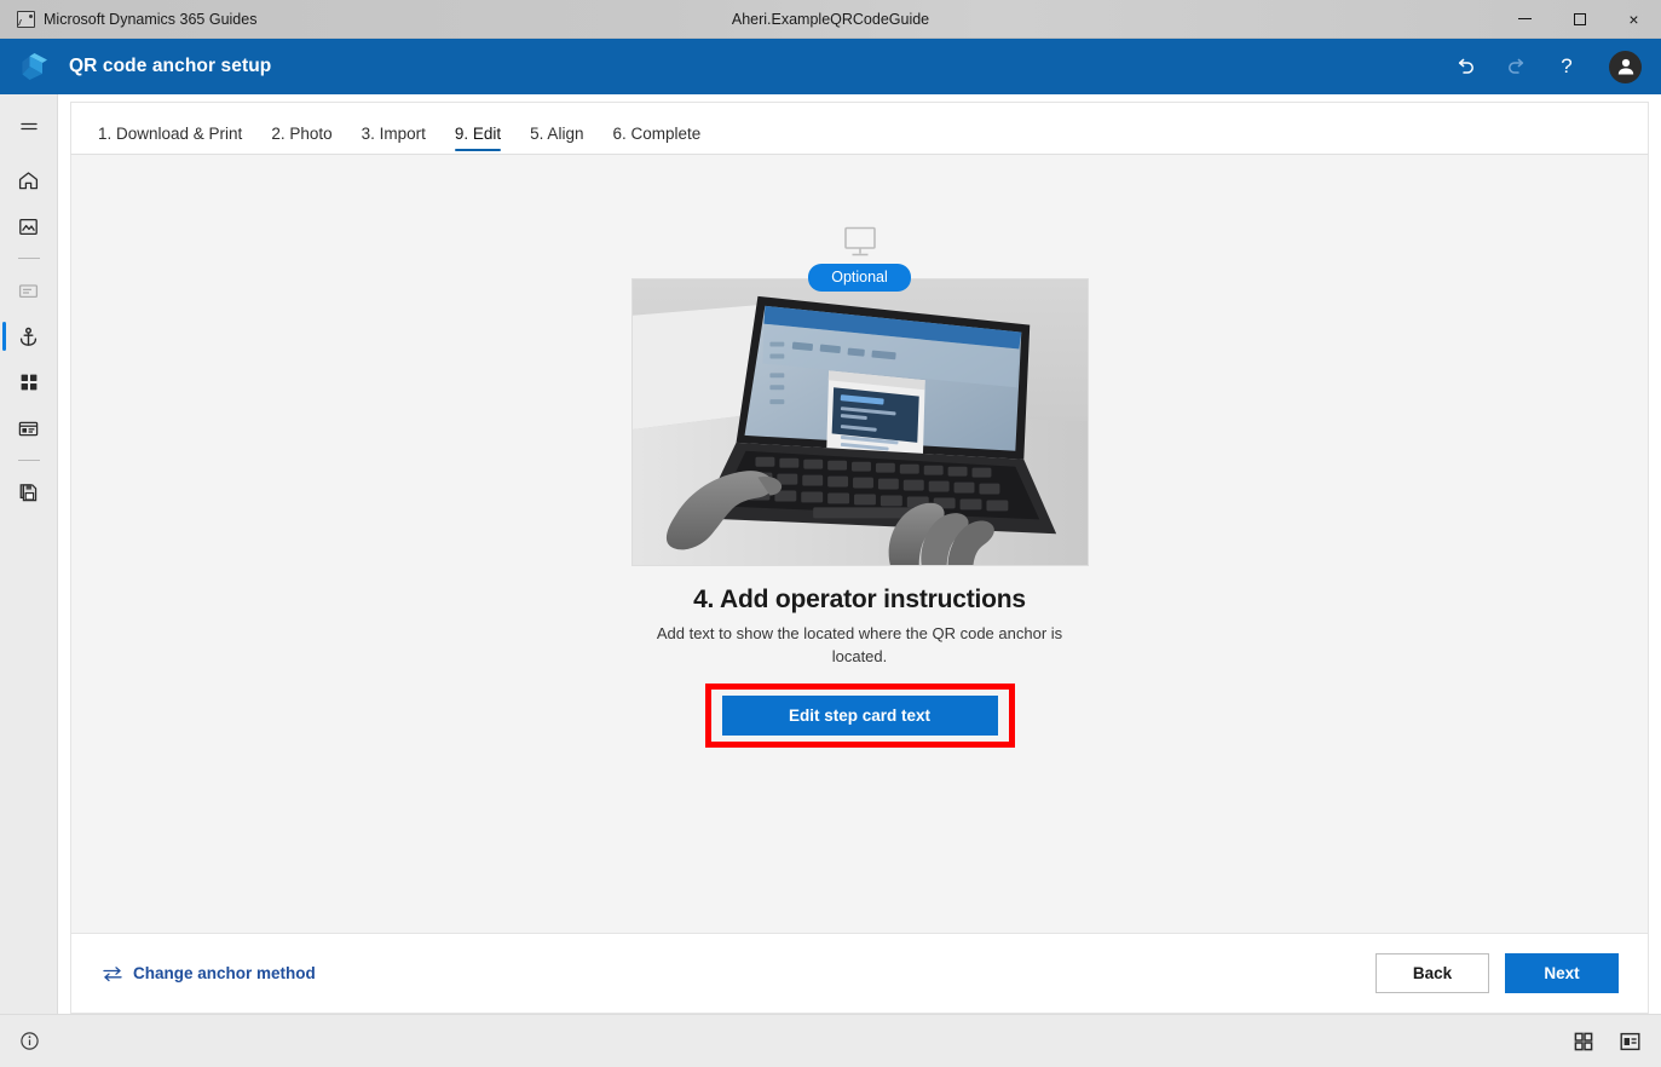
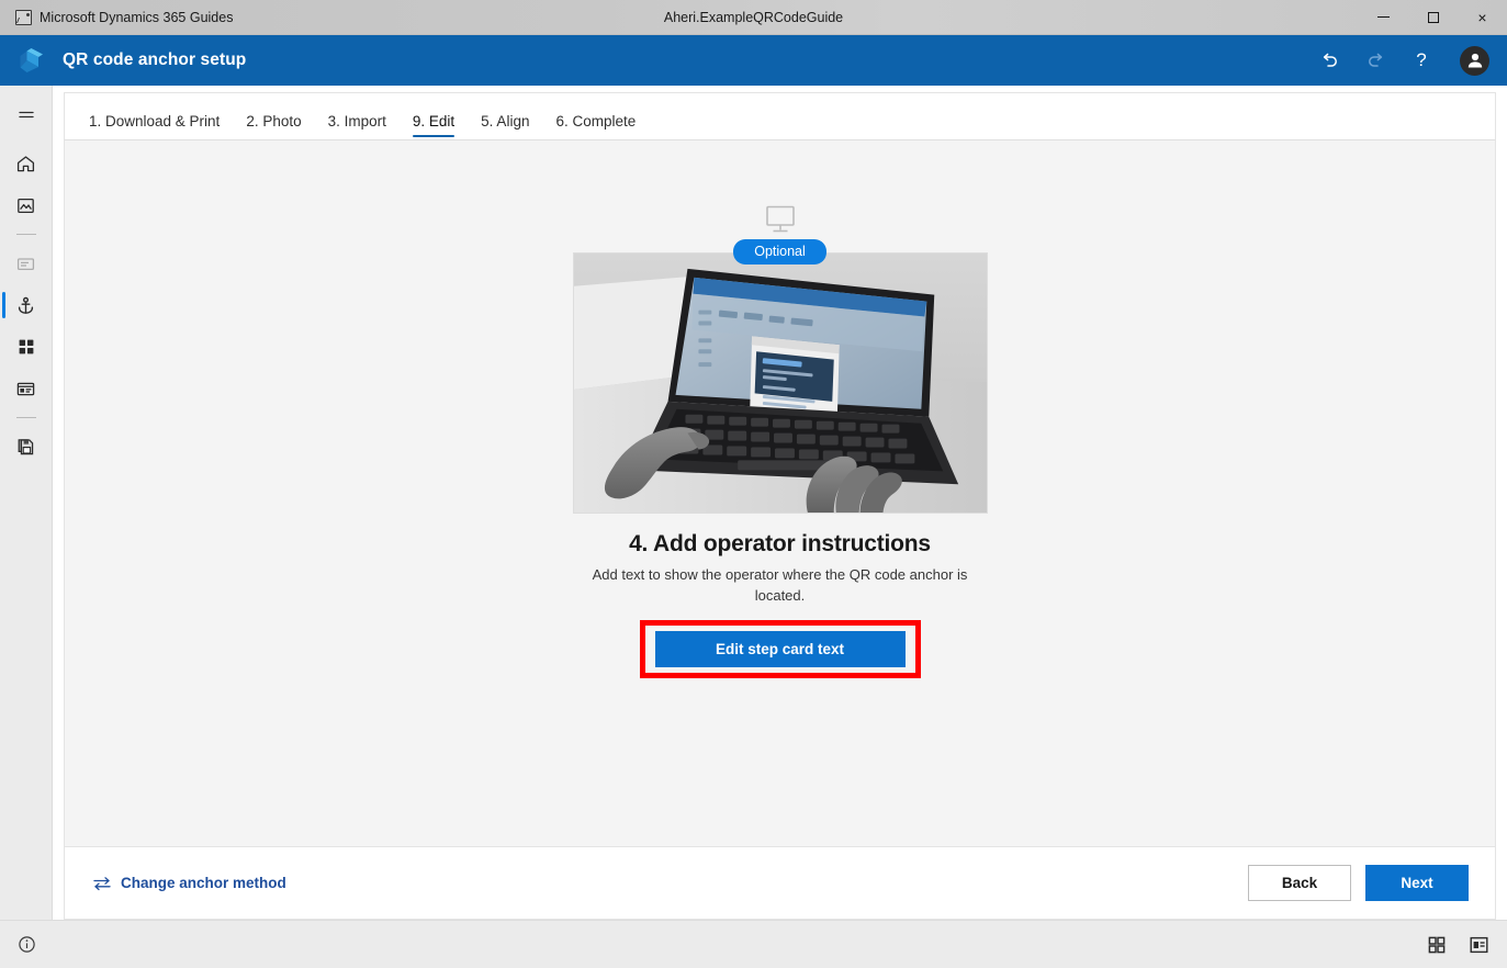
  Microsoft Dynamics 365 Guides
  Aheri.ExampleQRCodeGuide
  ×
  QR code anchor setup
  ?
  1. Download & Print
  2. Photo
  3. Import
  9. Edit
  5. Align
  6. Complete
  Optional
  4. Add operator instructions
- Add text to show the located where the QR code anchor is located.
+ Add text to show the operator where the QR code anchor is located.
  Edit step card text
  Change anchor method
  Back
  Next
